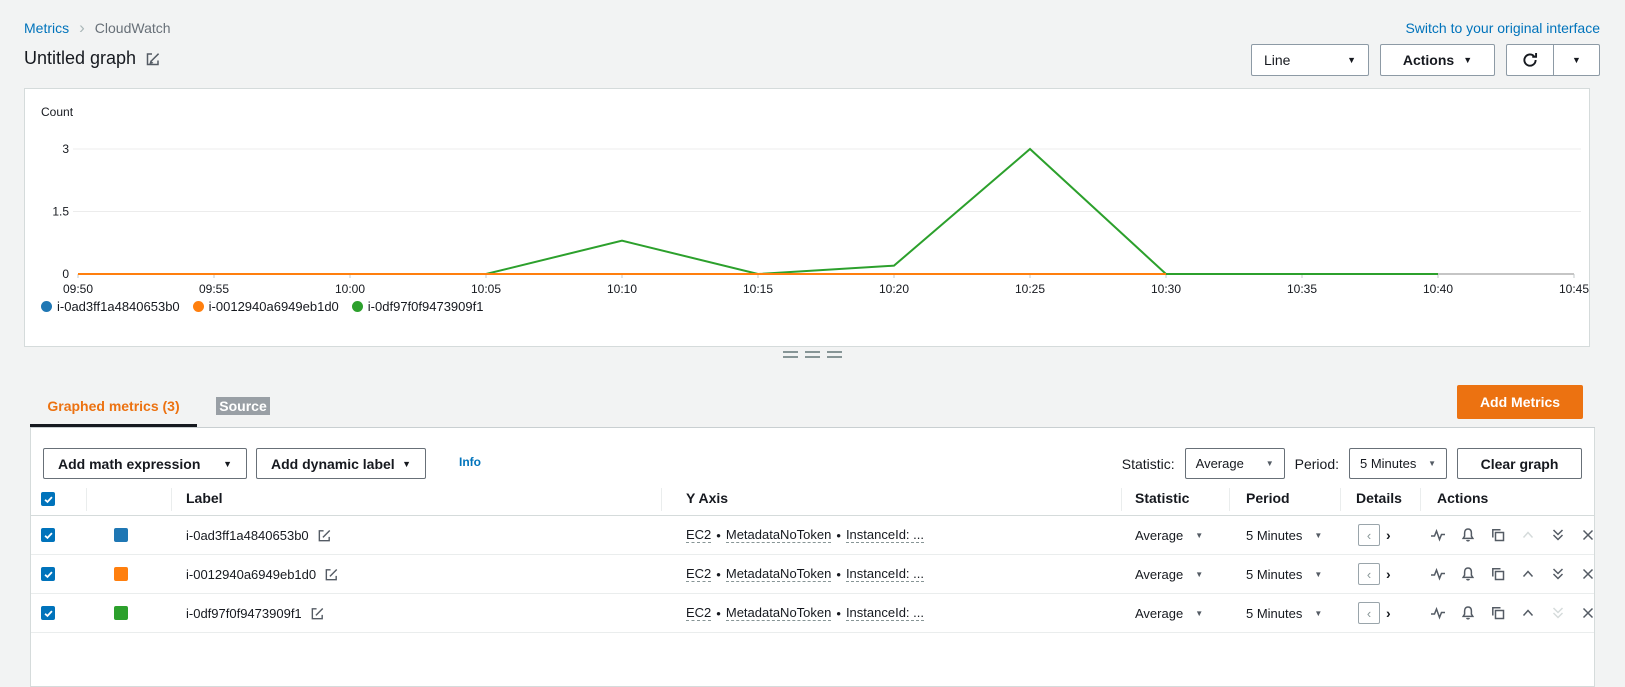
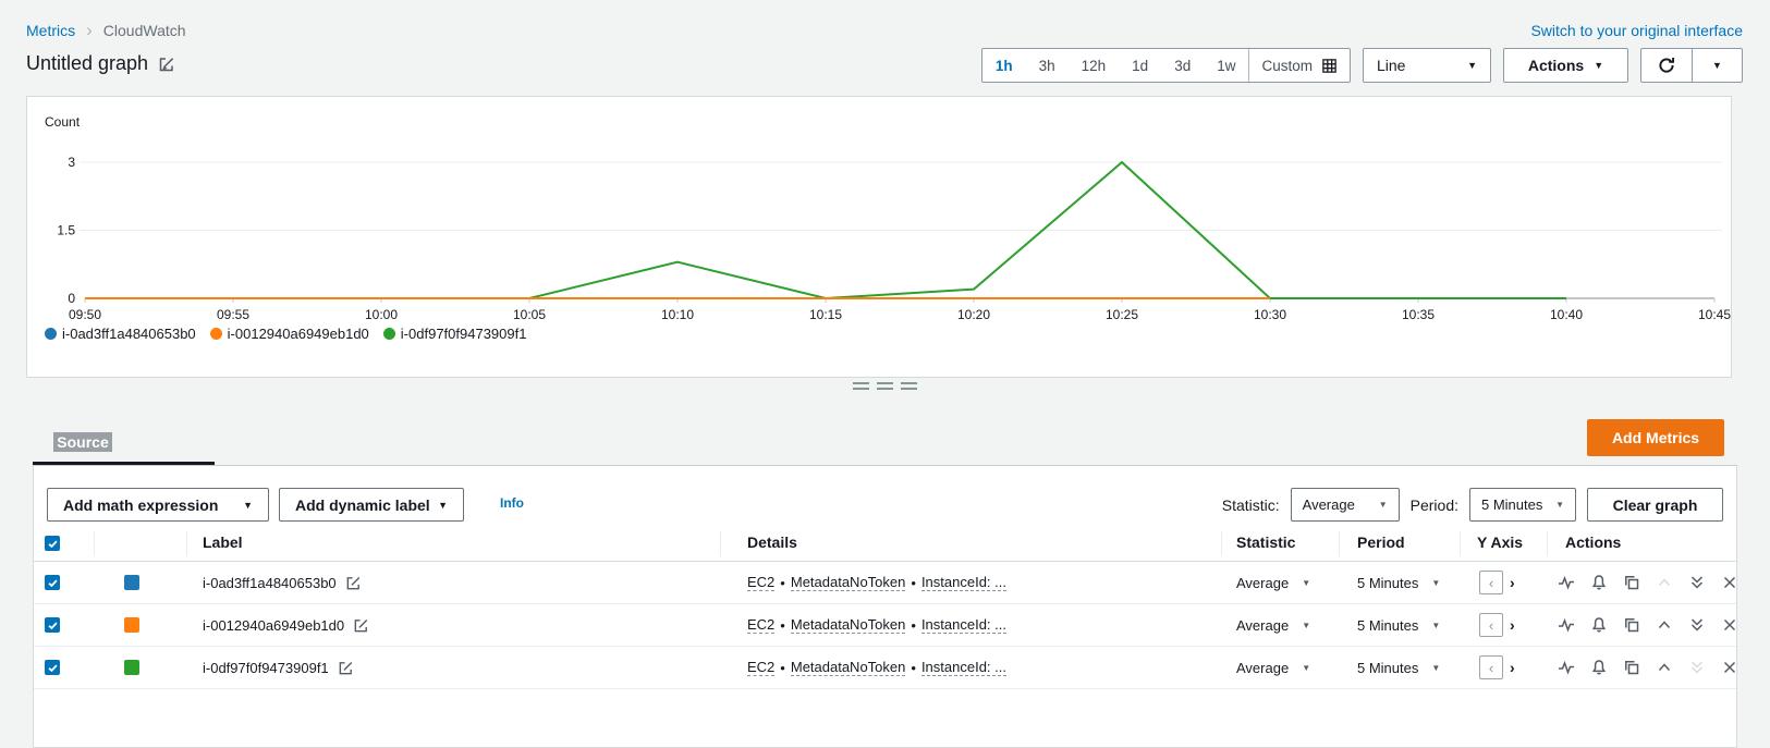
  Metrics
  ›
  CloudWatch
  Switch to your original interface
  Untitled graph
+ 1h
+ 3h
+ 12h
+ 1d
+ 3d
+ 1w
+ Custom
  Line
  ▼
  Actions
  ▼
  ▼
  Count
  0
  1.5
  3
  09:50
  09:55
  10:00
  10:05
  10:10
  10:15
  10:20
  10:25
  10:30
  10:35
  10:40
  10:45
  i-0ad3ff1a4840653b0
  i-0012940a6949eb1d0
  i-0df97f0f9473909f1
- Graphed metrics (3)
  Source
  Add Metrics
  Add math expression
  ▼
  Add dynamic label
  ▼
  Info
  Statistic:
  Average
  ▼
  Period:
  5 Minutes
  ▼
  Clear graph
  Label
- Y Axis
+ Details
  Statistic
  Period
- Details
+ Y Axis
  Actions
  i-0ad3ff1a4840653b0
  EC2
  •
  MetadataNoToken
  •
  InstanceId: ...
  Average
  ▼
  5 Minutes
  ▼
  ‹
  ›
  i-0012940a6949eb1d0
  EC2
  •
  MetadataNoToken
  •
  InstanceId: ...
  Average
  ▼
  5 Minutes
  ▼
  ‹
  ›
  i-0df97f0f9473909f1
  EC2
  •
  MetadataNoToken
  •
  InstanceId: ...
  Average
  ▼
  5 Minutes
  ▼
  ‹
  ›
